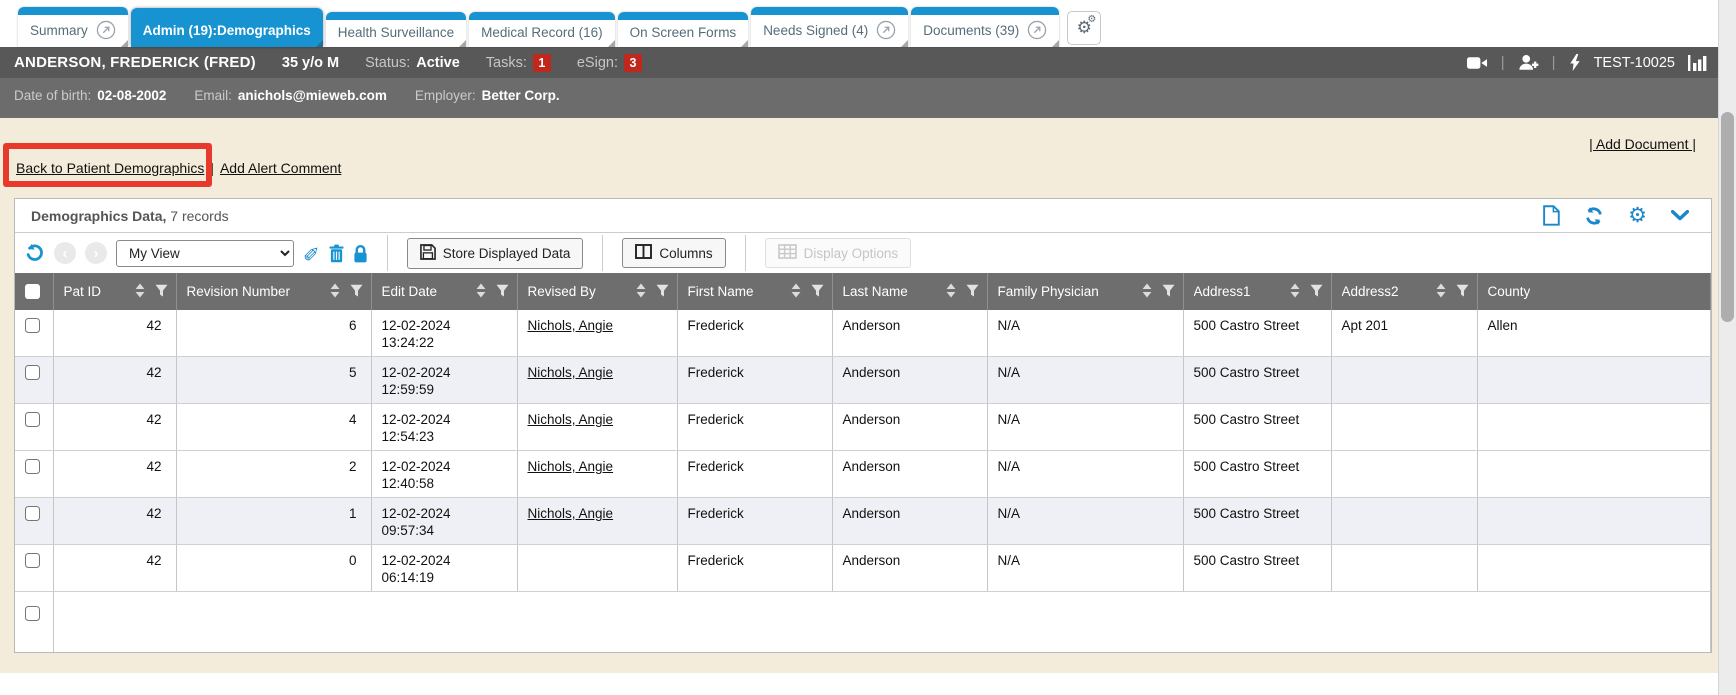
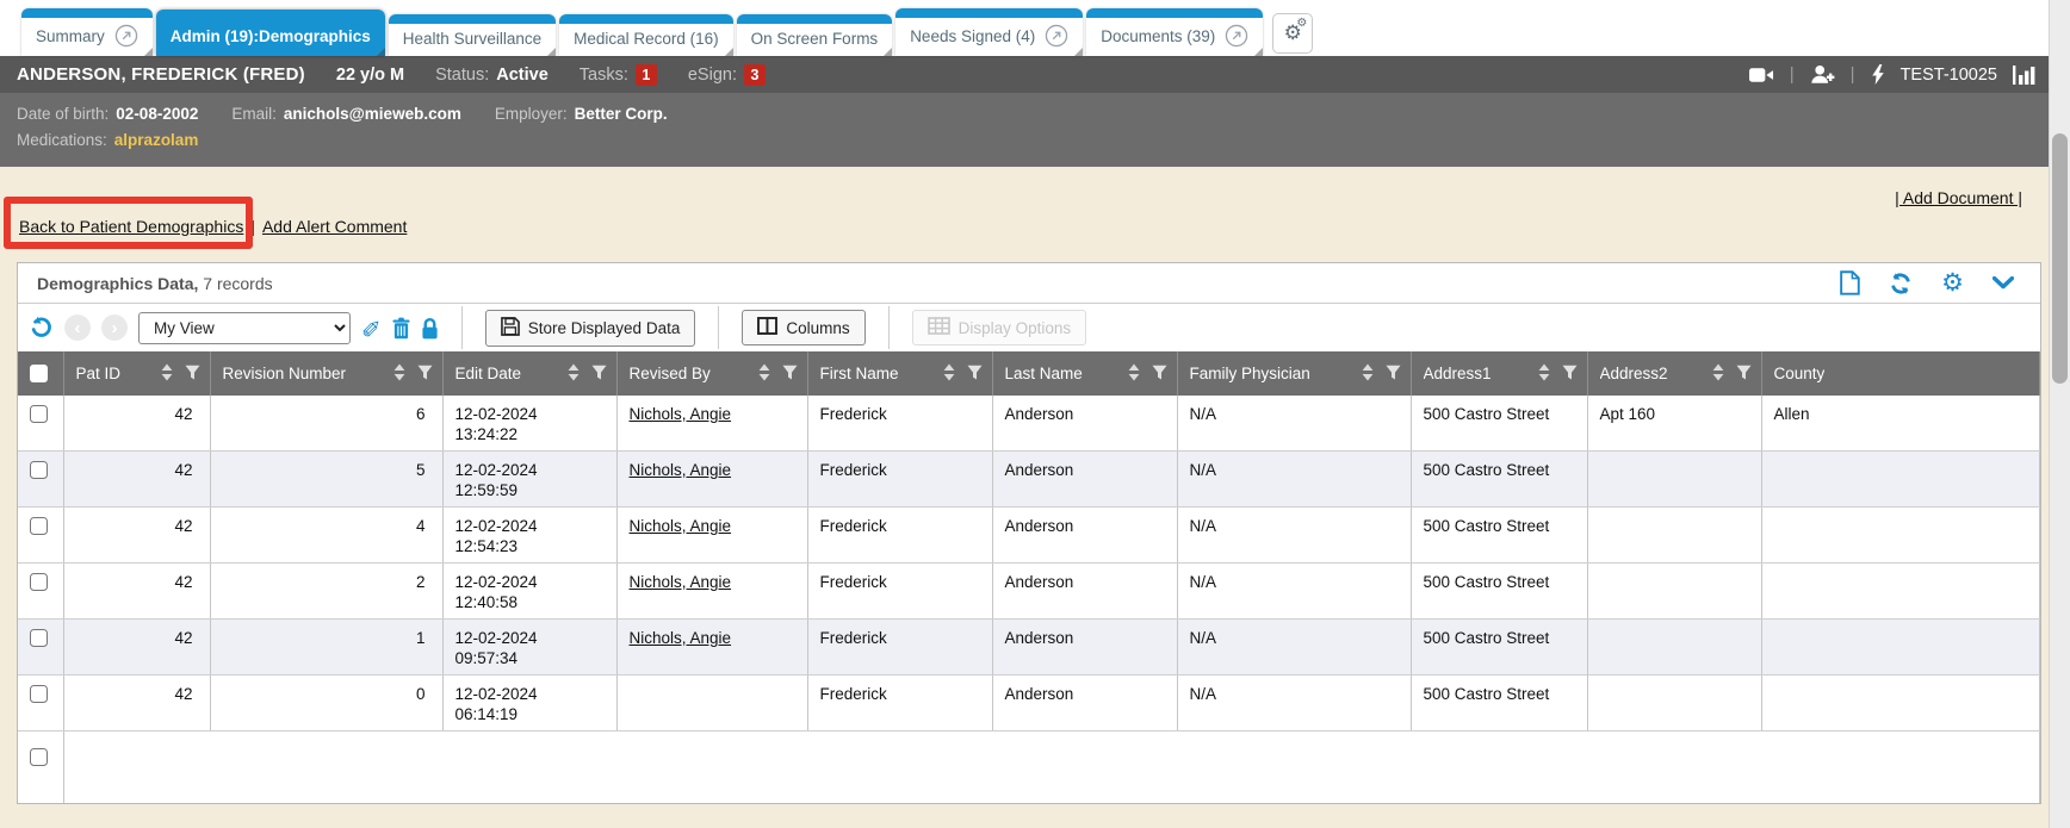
  Summary
  Admin (19):Demographics
  Health Surveillance
  Medical Record (16)
  On Screen Forms
  Needs Signed (4)
  Documents (39)
  ⚙
  ⚙
  ANDERSON, FREDERICK (FRED)
- 35 y/o M
+ 22 y/o M
  Status:
  Active
  Tasks:
  1
  eSign:
  3
  |
  |
  TEST-10025
  Date of birth:
  02-08-2002
  Email:
  anichols@mieweb.com
  Employer:
  Better Corp.
+ Medications:
+ alprazolam
  | Add Document |
  Back to Patient Demographics
  |
  Add Alert Comment
  Demographics Data, 7 records
  ⚙
  My View
  Store Displayed Data
  Columns
  Display Options
  	Pat ID	Revision Number	Edit Date	Revised By	First Name	Last Name	Family Physician	Address1	Address2	County
- 	42	6	12-02-202413:24:22	Nichols, Angie	Frederick	Anderson	N/A	500 Castro Street	Apt 201	Allen
+ 	42	6	12-02-202413:24:22	Nichols, Angie	Frederick	Anderson	N/A	500 Castro Street	Apt 160	Allen
  	42	5	12-02-202412:59:59	Nichols, Angie	Frederick	Anderson	N/A	500 Castro Street
  	42	4	12-02-202412:54:23	Nichols, Angie	Frederick	Anderson	N/A	500 Castro Street
  	42	2	12-02-202412:40:58	Nichols, Angie	Frederick	Anderson	N/A	500 Castro Street
  	42	1	12-02-202409:57:34	Nichols, Angie	Frederick	Anderson	N/A	500 Castro Street
  	42	0	12-02-202406:14:19		Frederick	Anderson	N/A	500 Castro Street
